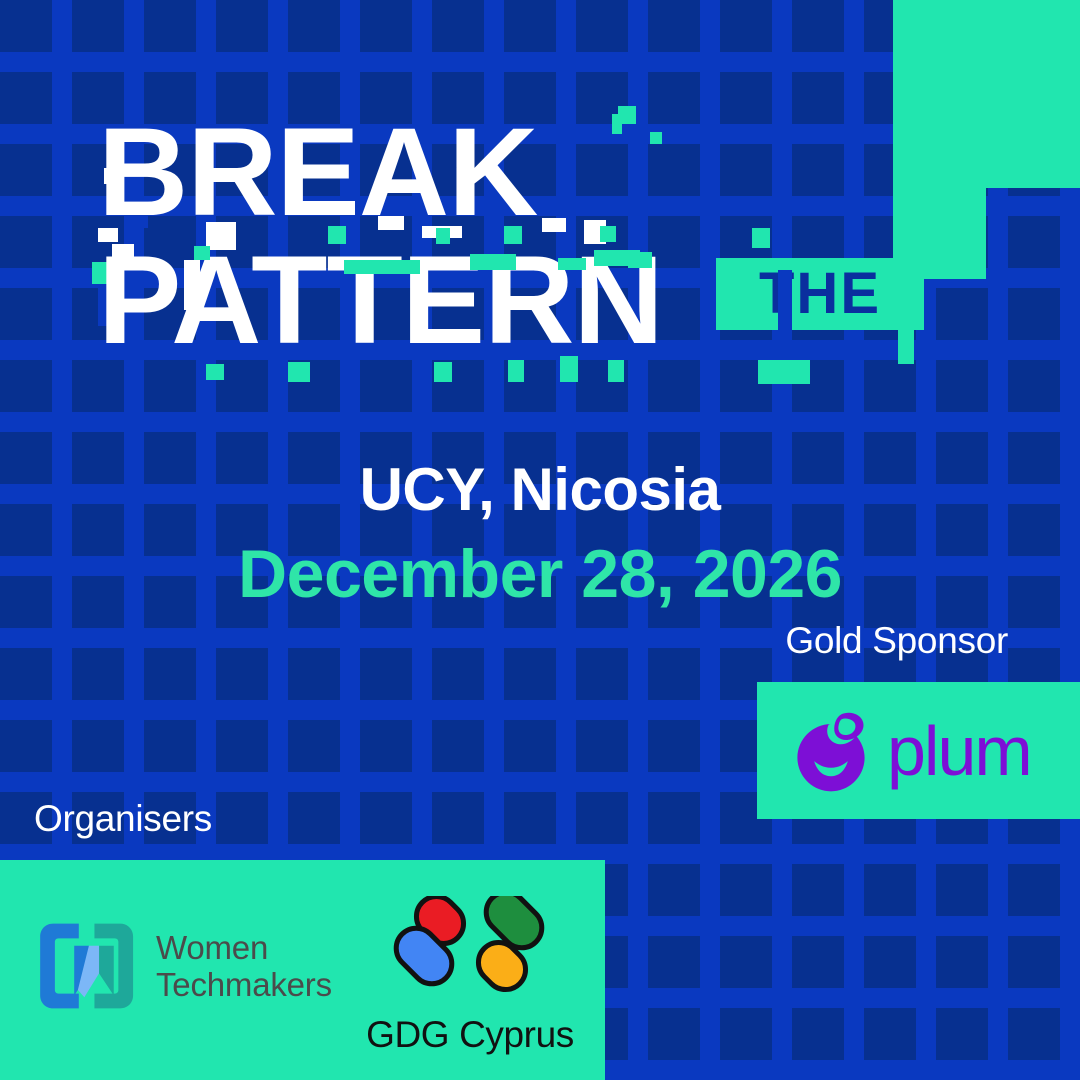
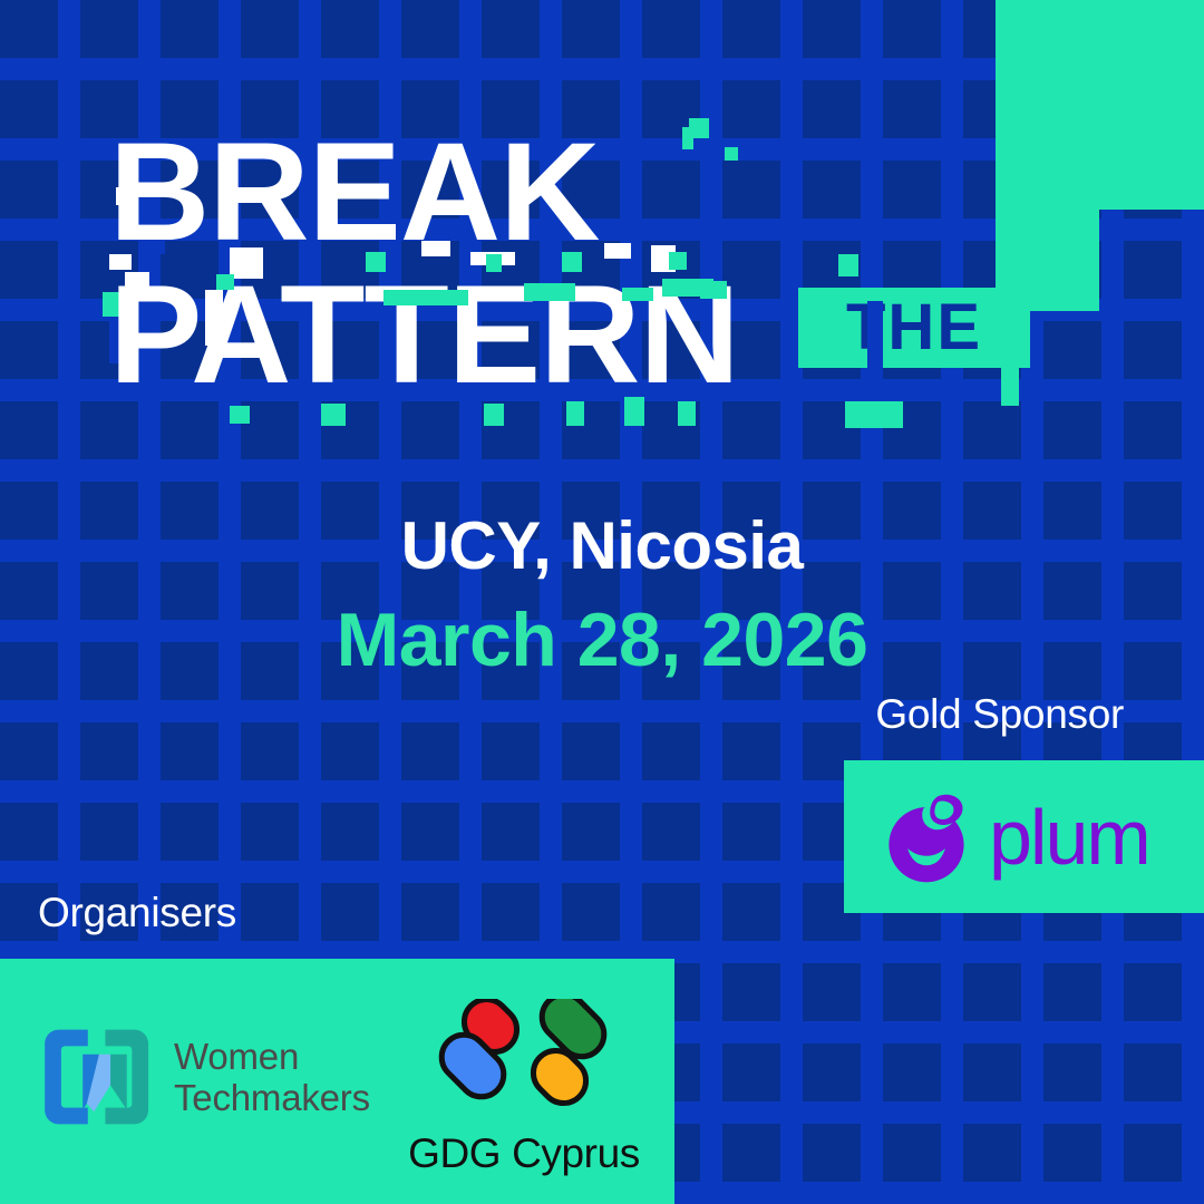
  BREAK
  PATTERN
  UCY, Nicosia
- December 28, 2026
+ March 28, 2026
  Gold Sponsor
  plum
  Organisers
  Women
  Techmakers
  GDG Cyprus
